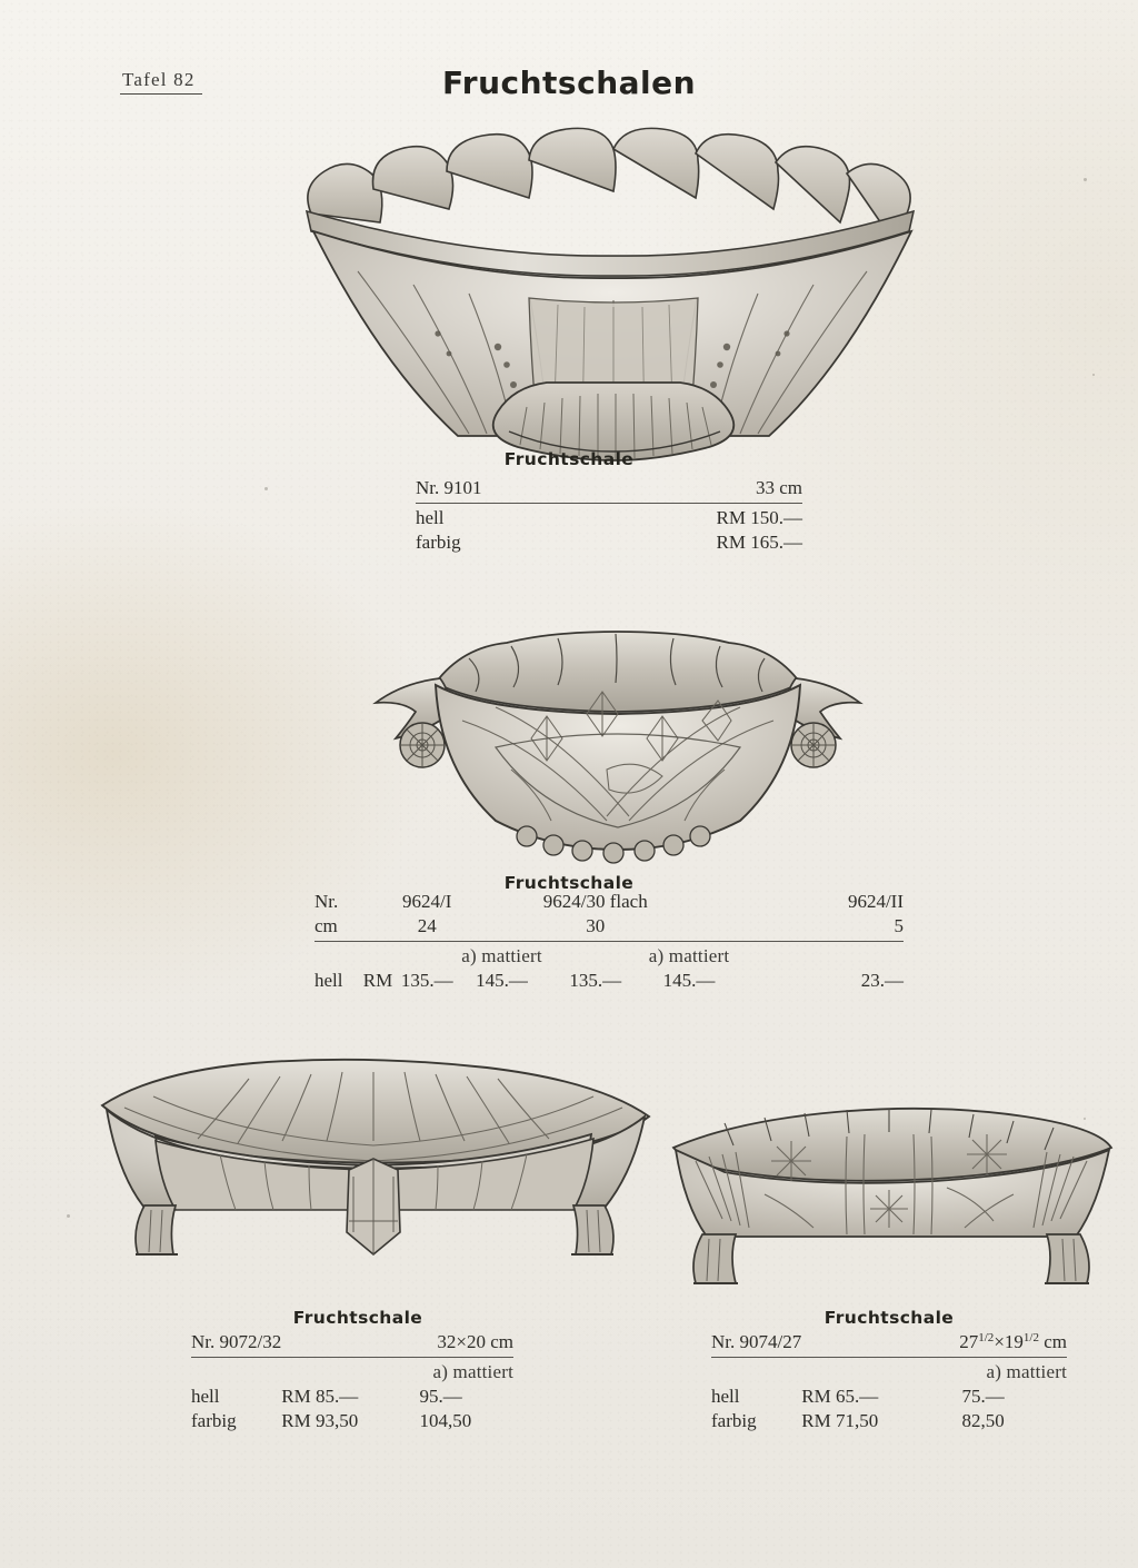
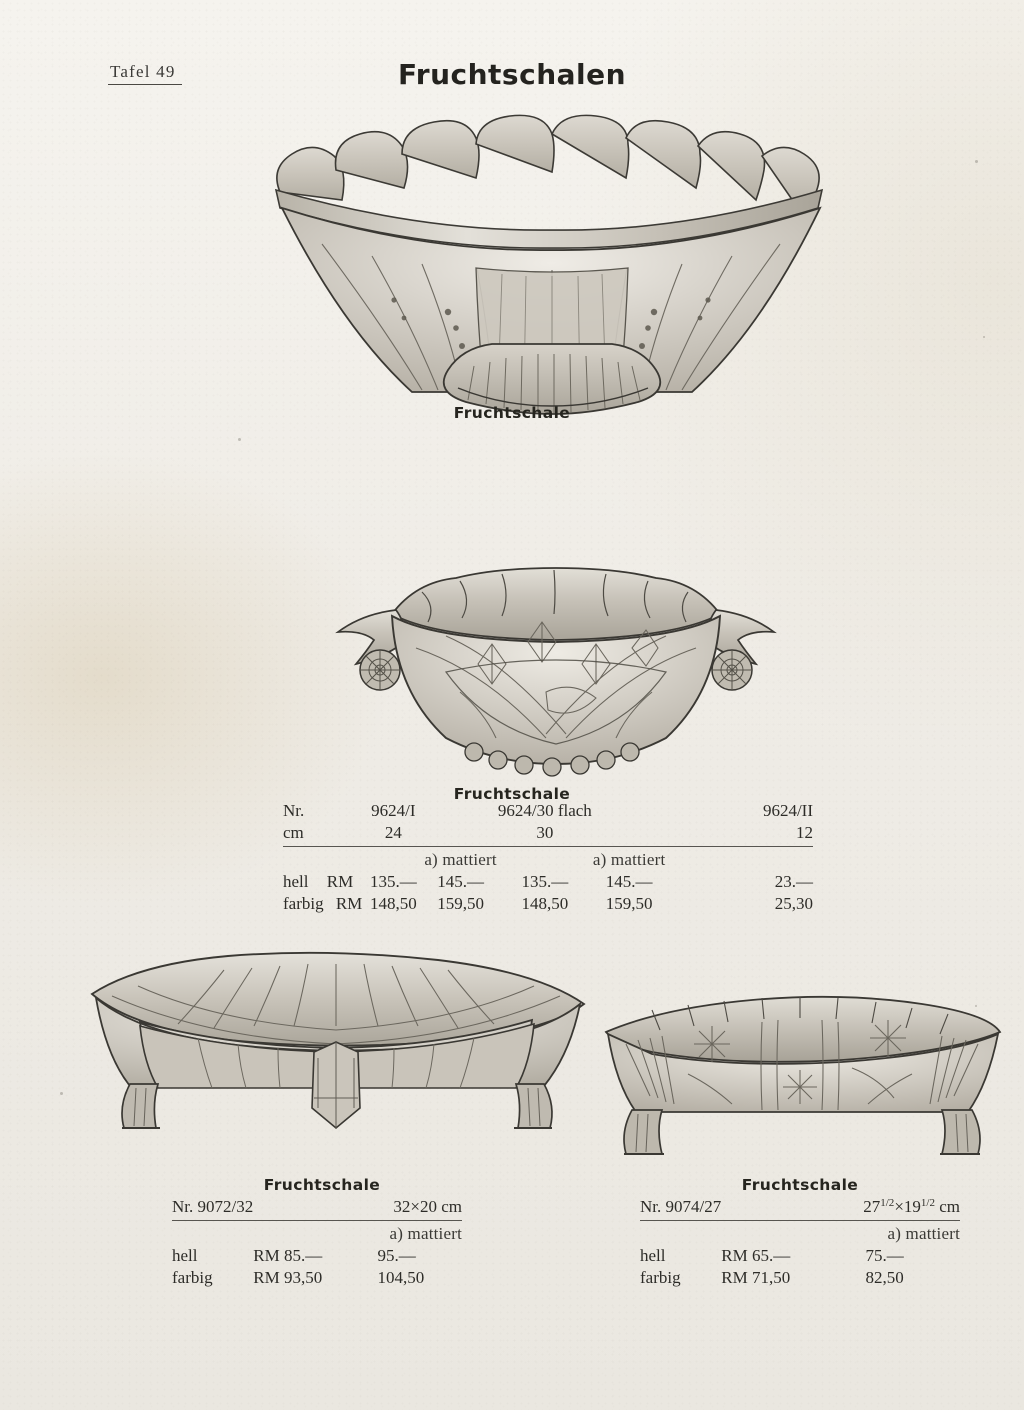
- Tafel 82
+ Tafel 49
  Fruchtschalen
  Fruchtschale
- Nr. 9101	33 cm
- hell	RM 150.—
- farbig	RM 165.—
  Fruchtschale
  Nr.	9624/I		9624/30 flach		9624/II
- cm	24		30		5
+ cm	24		30		12
  		a) mattiert		a) mattiert
  hell RM	135.—	145.—	135.—	145.—	23.—
+ farbig RM	148,50	159,50	148,50	159,50	25,30
  Fruchtschale
  Nr. 9072/32	32×20 cm
  	a) mattiert
  hell	RM 85.— 95.—
  farbig	RM 93,50 104,50
  Fruchtschale
  Nr. 9074/27	271/2×191/2 cm
  	a) mattiert
  hell	RM 65.— 75.—
  farbig	RM 71,50 82,50
